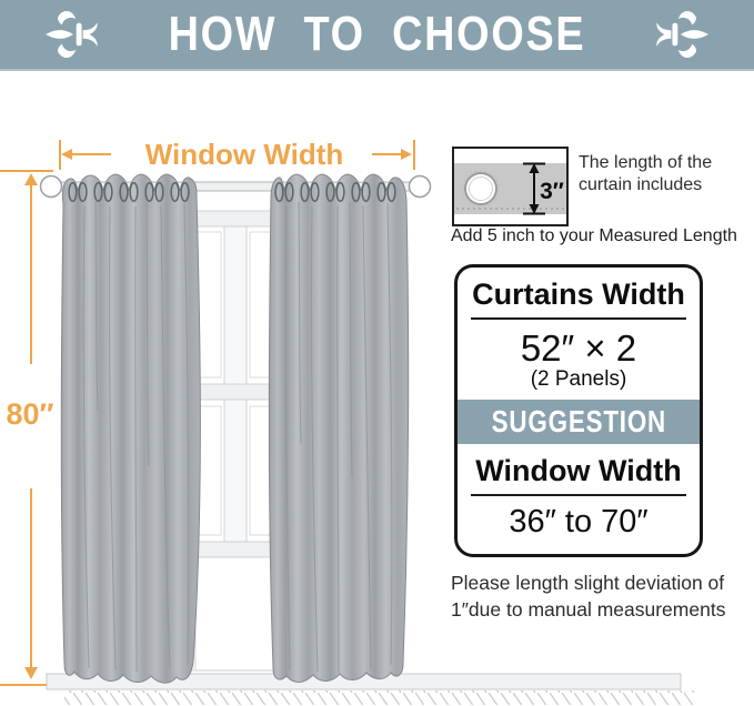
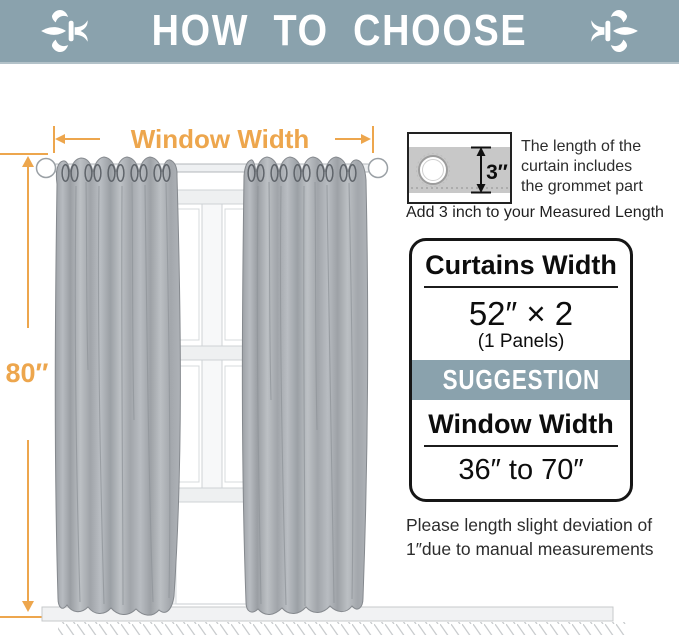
  HOW TO CHOOSE
  Window Width
  80″
  3″
  The length of the
  curtain includes
+ the grommet part
- Add 5 inch to your Measured Length
+ Add 3 inch to your Measured Length
  Curtains Width
  52″ × 2
- (2 Panels)
+ (1 Panels)
  SUGGESTION
  Window Width
  36″ to 70″
  Please length slight deviation of
  1″due to manual measurements
